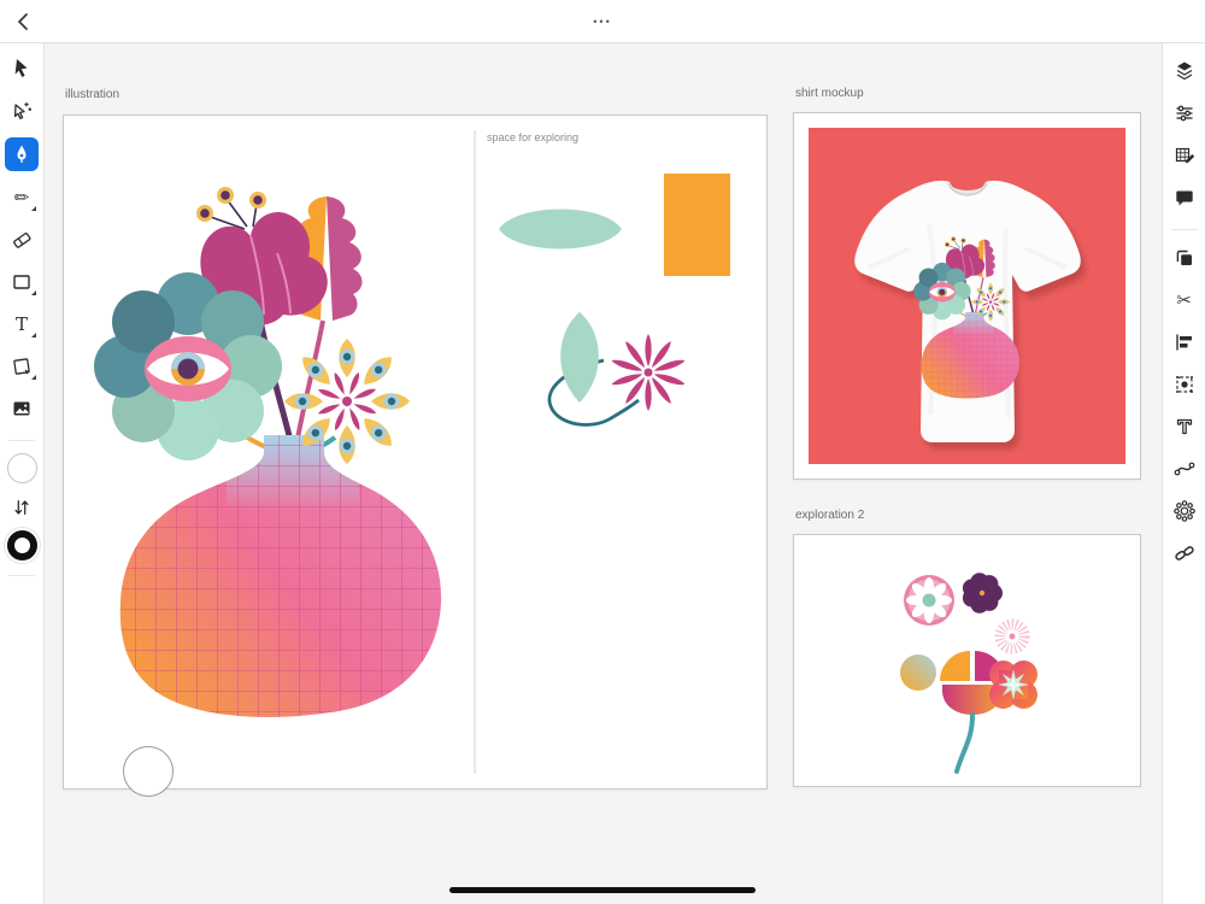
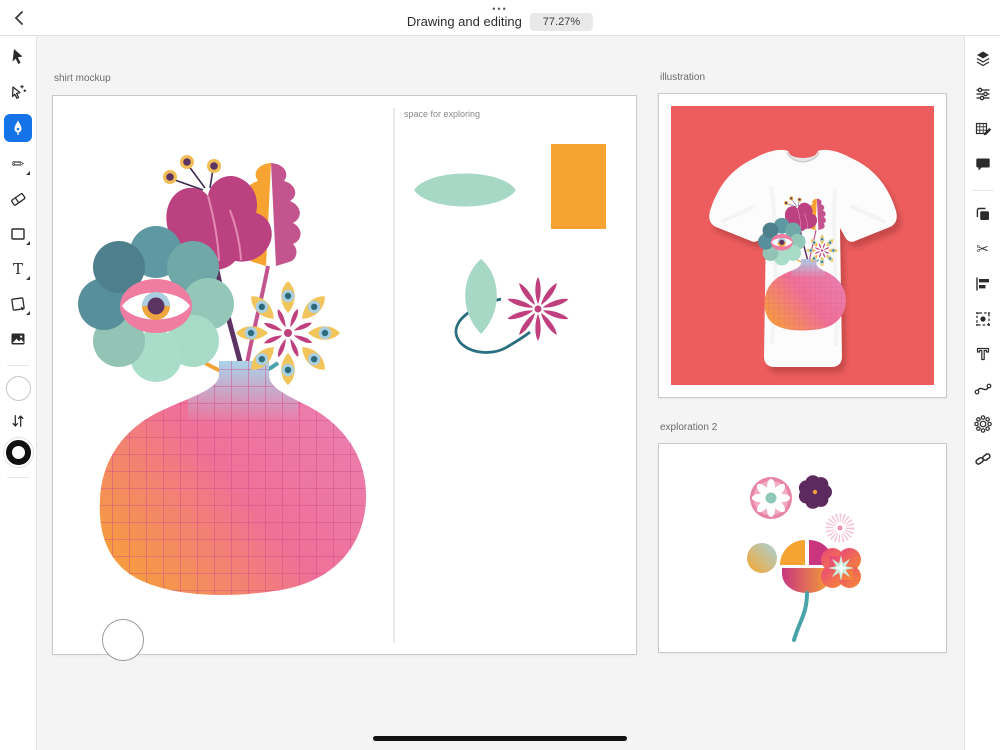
  •••
+ Drawing and editing
+ 77.27%
  ✏
  T
  ✂
- illustration
+ shirt mockup
  space for exploring
- shirt mockup
+ illustration
  exploration 2
